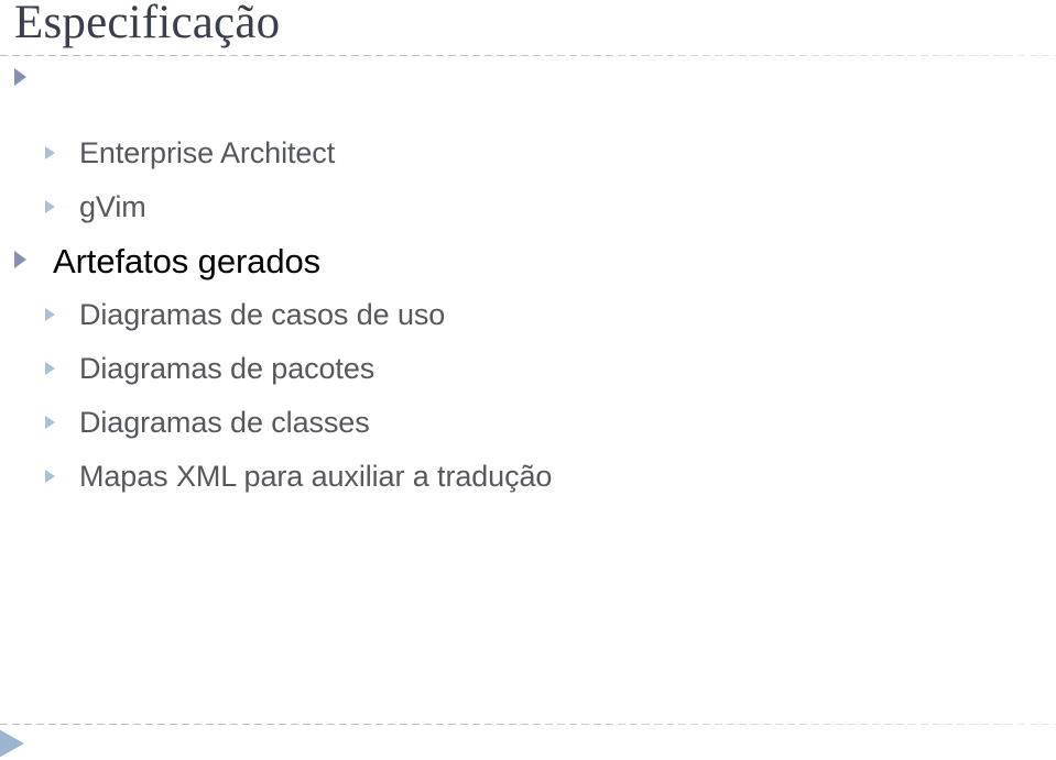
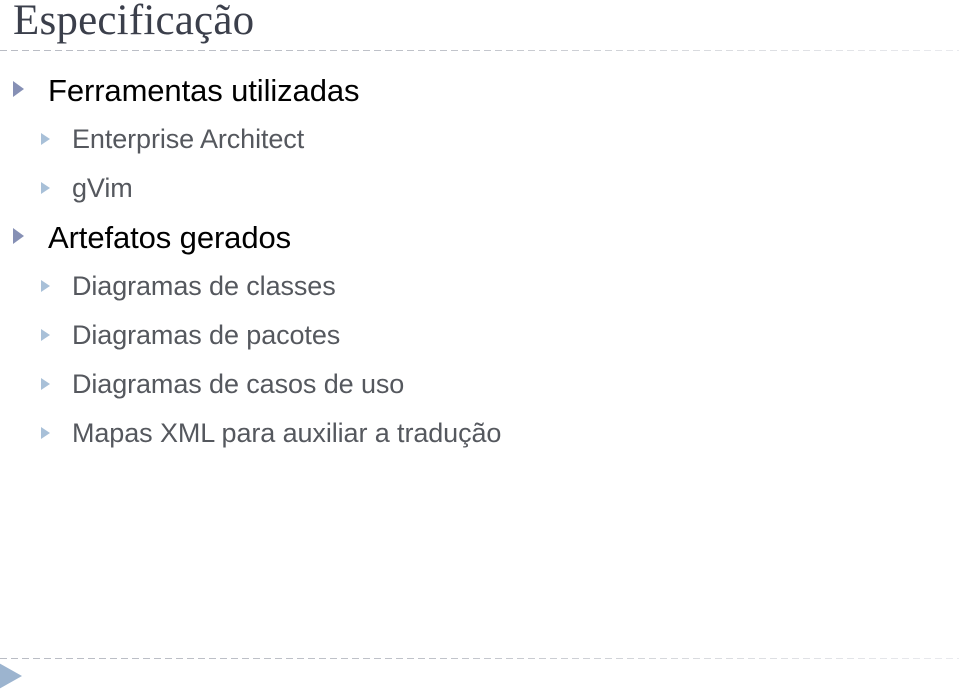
  Especificação
+ Ferramentas utilizadas
  Enterprise Architect
  gVim
  Artefatos gerados
- Diagramas de casos de uso
+ Diagramas de classes
  Diagramas de pacotes
- Diagramas de classes
+ Diagramas de casos de uso
  Mapas XML para auxiliar a tradução
